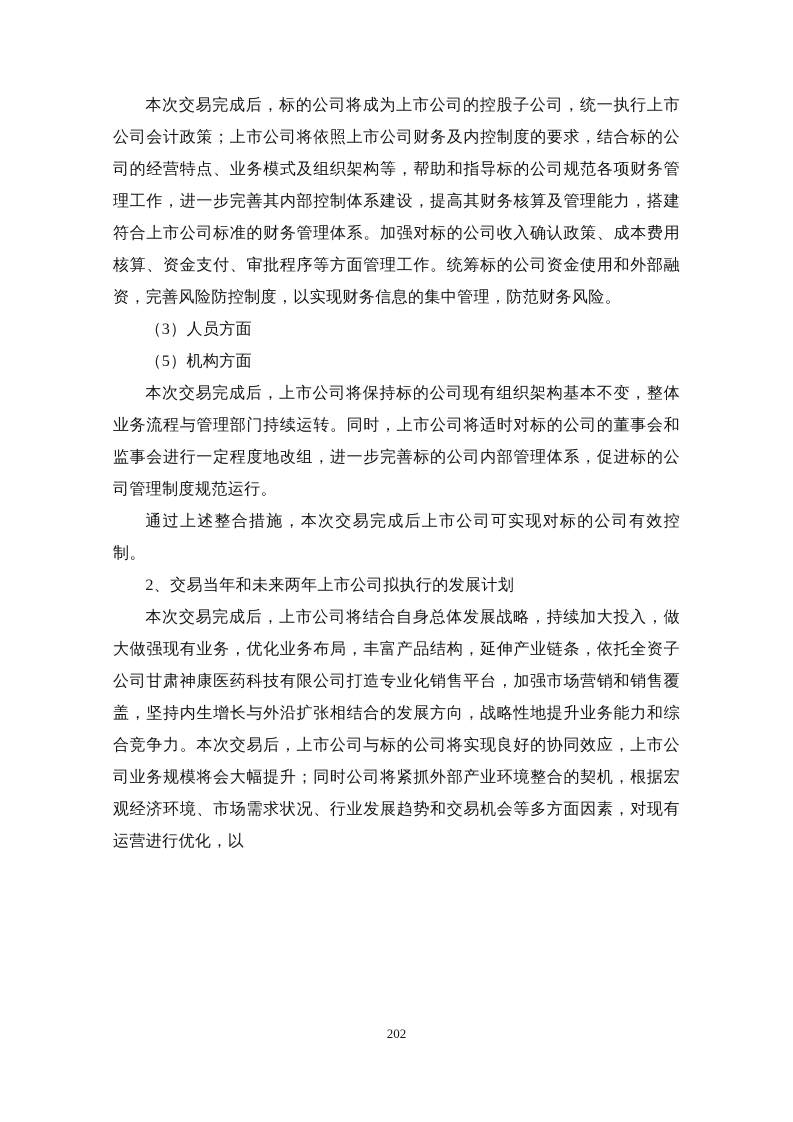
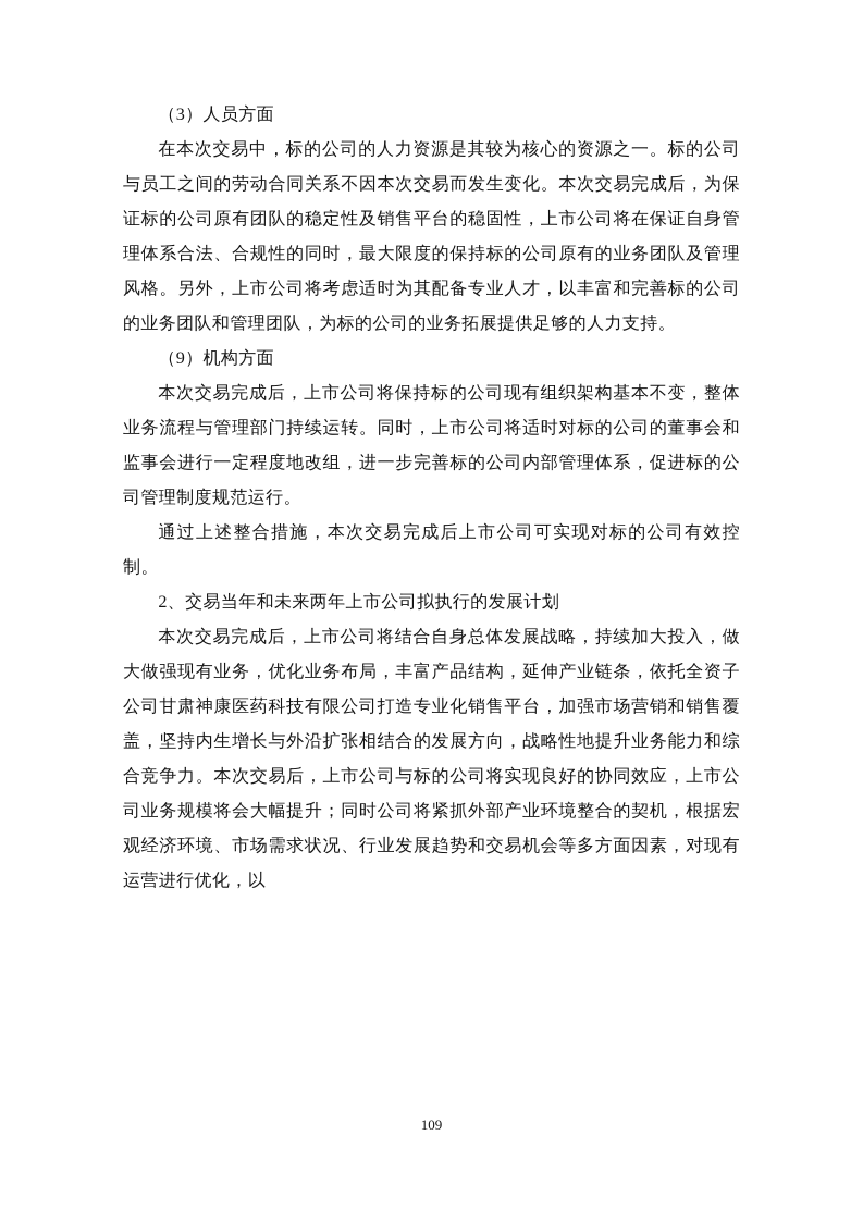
- 本次交易完成后，标的公司将成为上市公司的控股子公司，统一执行上市公司会计政策；上市公司将依照上市公司财务及内控制度的要求，结合标的公司的经营特点、业务模式及组织架构等，帮助和指导标的公司规范各项财务管理工作，进一步完善其内部控制体系建设，提高其财务核算及管理能力，搭建符合上市公司标准的财务管理体系。加强对标的公司收入确认政策、成本费用核算、资金支付、审批程序等方面管理工作。统筹标的公司资金使用和外部融资，完善风险防控制度，以实现财务信息的集中管理，防范财务风险。
  （3）人员方面
+ 在本次交易中，标的公司的人力资源是其较为核心的资源之一。标的公司与员工之间的劳动合同关系不因本次交易而发生变化。本次交易完成后，为保证标的公司原有团队的稳定性及销售平台的稳固性，上市公司将在保证自身管理体系合法、合规性的同时，最大限度的保持标的公司原有的业务团队及管理风格。另外，上市公司将考虑适时为其配备专业人才，以丰富和完善标的公司的业务团队和管理团队，为标的公司的业务拓展提供足够的人力支持。
- （5）机构方面
+ （9）机构方面
  本次交易完成后，上市公司将保持标的公司现有组织架构基本不变，整体业务流程与管理部门持续运转。同时，上市公司将适时对标的公司的董事会和监事会进行一定程度地改组，进一步完善标的公司内部管理体系，促进标的公司管理制度规范运行。
  通过上述整合措施，本次交易完成后上市公司可实现对标的公司有效控制。
  2、交易当年和未来两年上市公司拟执行的发展计划
  本次交易完成后，上市公司将结合自身总体发展战略，持续加大投入，做大做强现有业务，优化业务布局，丰富产品结构，延伸产业链条，依托全资子公司甘肃神康医药科技有限公司打造专业化销售平台，加强市场营销和销售覆盖，坚持内生增长与外沿扩张相结合的发展方向，战略性地提升业务能力和综合竞争力。本次交易后，上市公司与标的公司将实现良好的协同效应，上市公司业务规模将会大幅提升；同时公司将紧抓外部产业环境整合的契机，根据宏观经济环境、市场需求状况、行业发展趋势和交易机会等多方面因素，对现有运营进行优化，以
- 202
+ 109
